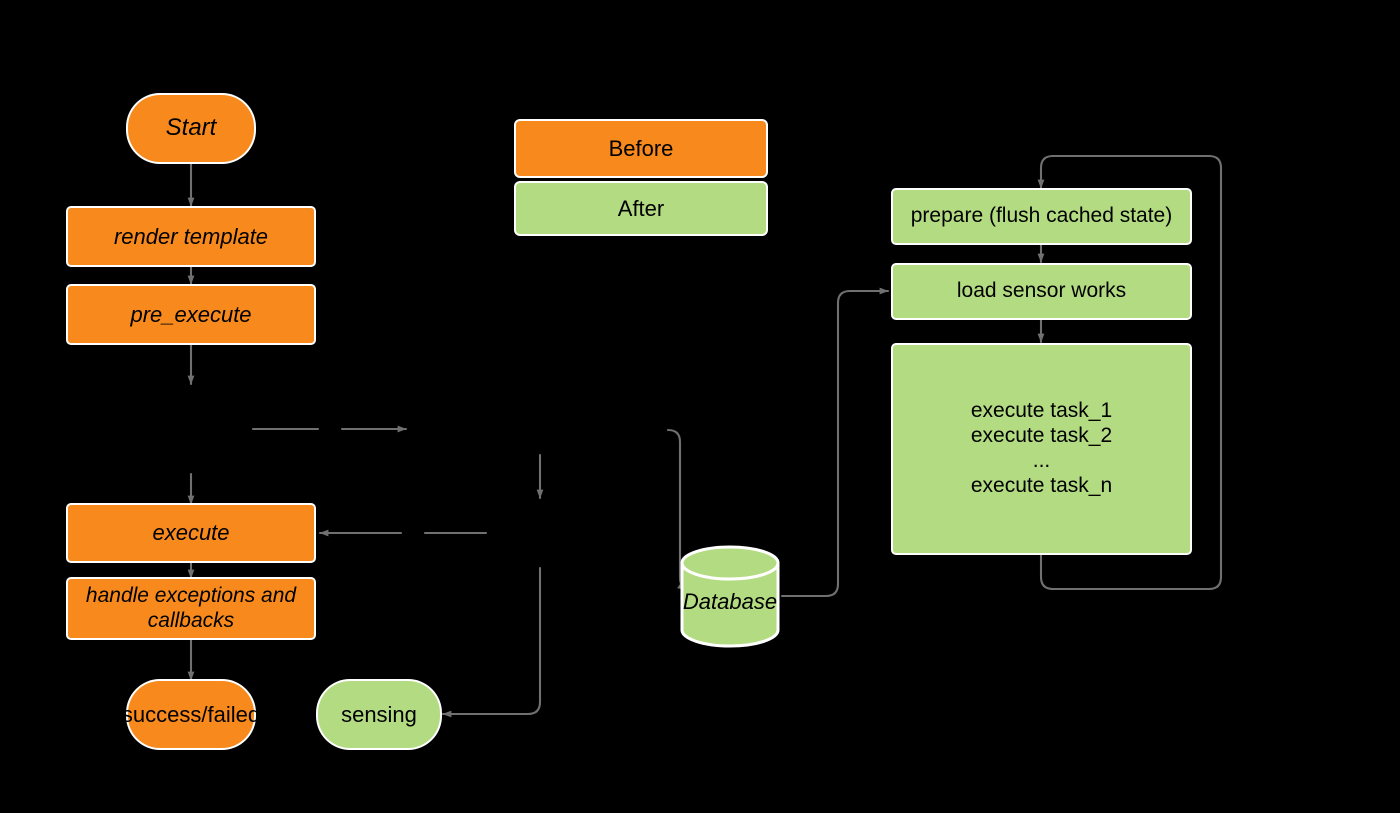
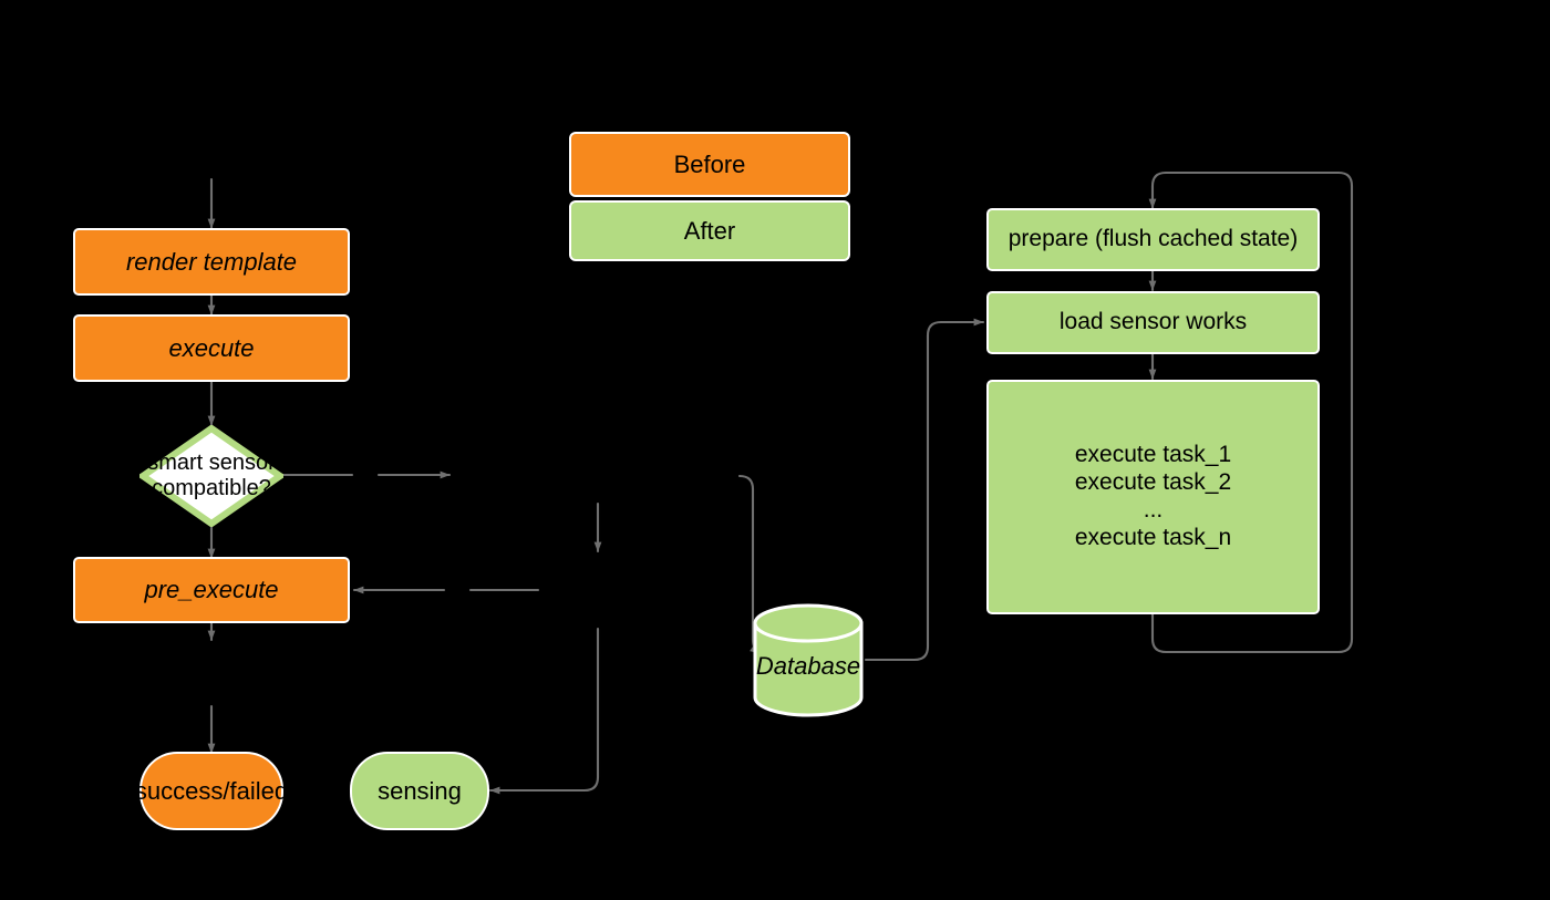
  Before
  After
- Start
  render template
- pre_execute
+ execute
+ smart sensor
+ compatible?
- execute
+ pre_execute
- handle exceptions and
- callbacks
  success/failed
  Database
  sensing
  prepare (flush cached state)
  load sensor works
  execute task_1
  execute task_2
  ...
  execute task_n
